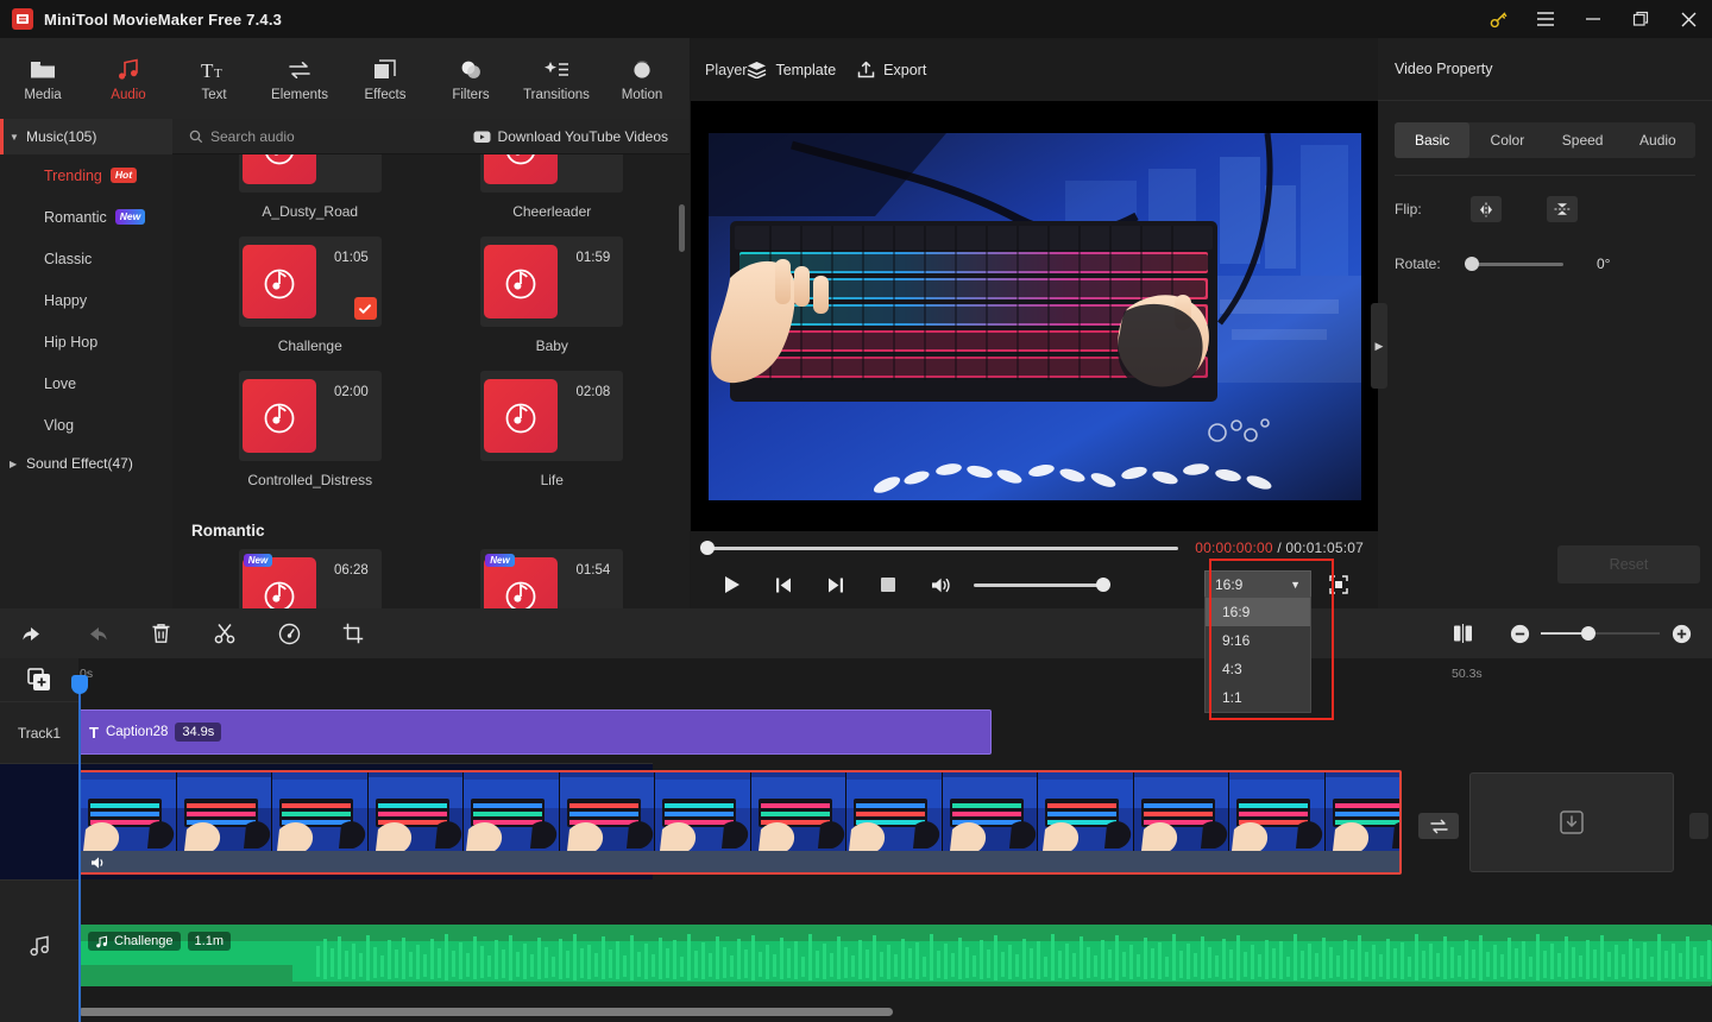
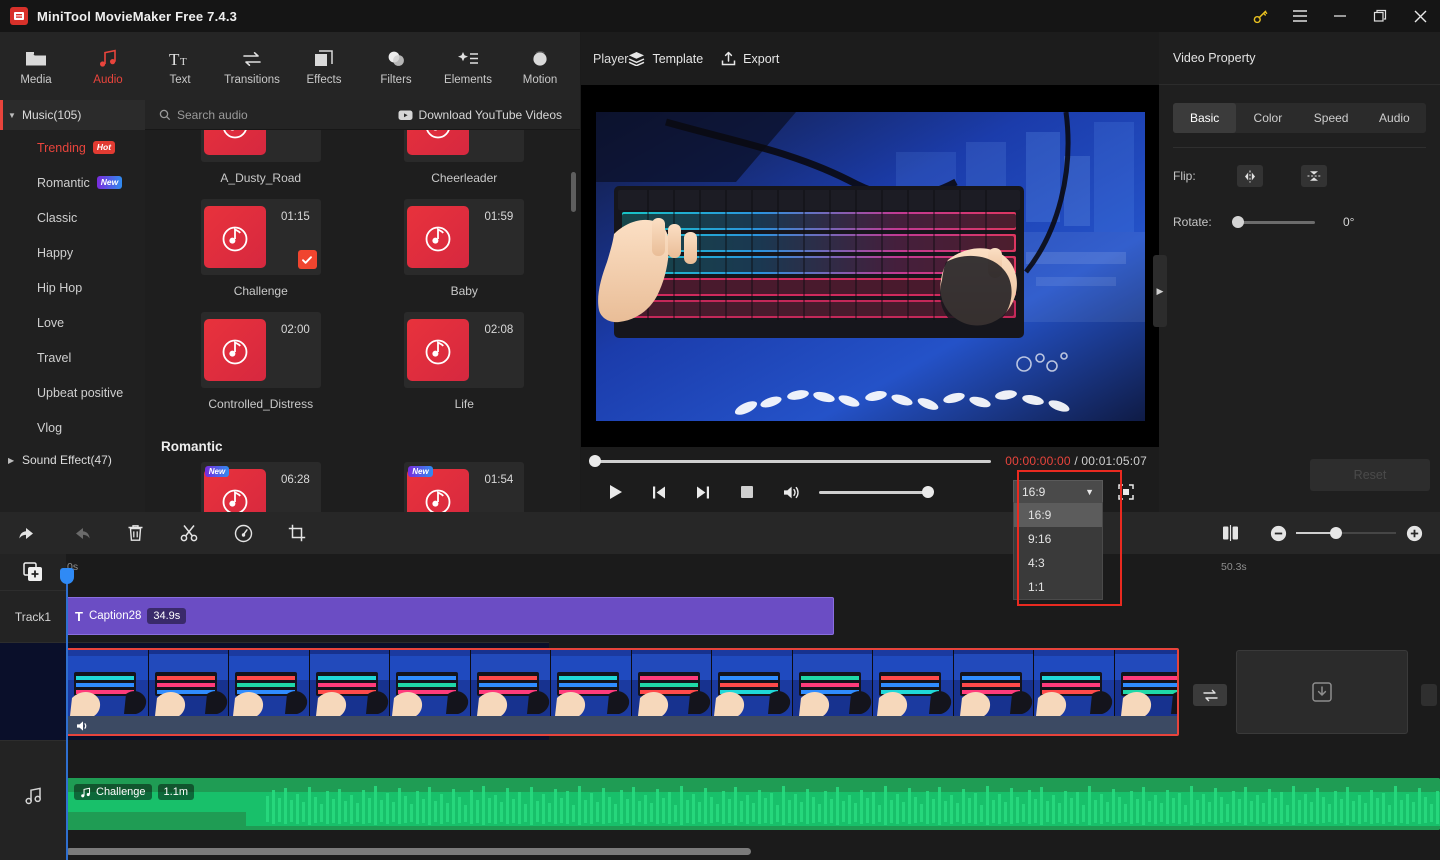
  MiniTool MovieMaker Free 7.4.3
  Media
  Audio
  T
  T
  Text
- Elements
+ Transitions
  Effects
  Filters
- Transitions
+ Elements
  Motion
  ▼
  Music(105)
  Trending
  Hot
  Romantic
  New
  Classic
  Happy
  Hip Hop
  Love
+ Travel
+ Upbeat positive
  Vlog
  ▶
  Sound Effect(47)
  Search audio
  Download YouTube Videos
  A_Dusty_Road
  Cheerleader
- 01:05
+ 01:15
  Challenge
  01:59
  Baby
  02:00
  Controlled_Distress
  02:08
  Life
  Romantic
  New
  06:28
  New
  01:54
  Player
  Template
  Export
  00:00:00:00 / 00:01:05:07
  16:9
  ▼
  16:9
  9:16
  4:3
  1:1
  ▶
  Video Property
  Basic
  Color
  Speed
  Audio
  Flip:
  Rotate:
  0°
  Reset
  Track1
  0s
  50.3s
  T
  Caption28
  34.9s
  Challenge
  1.1m
